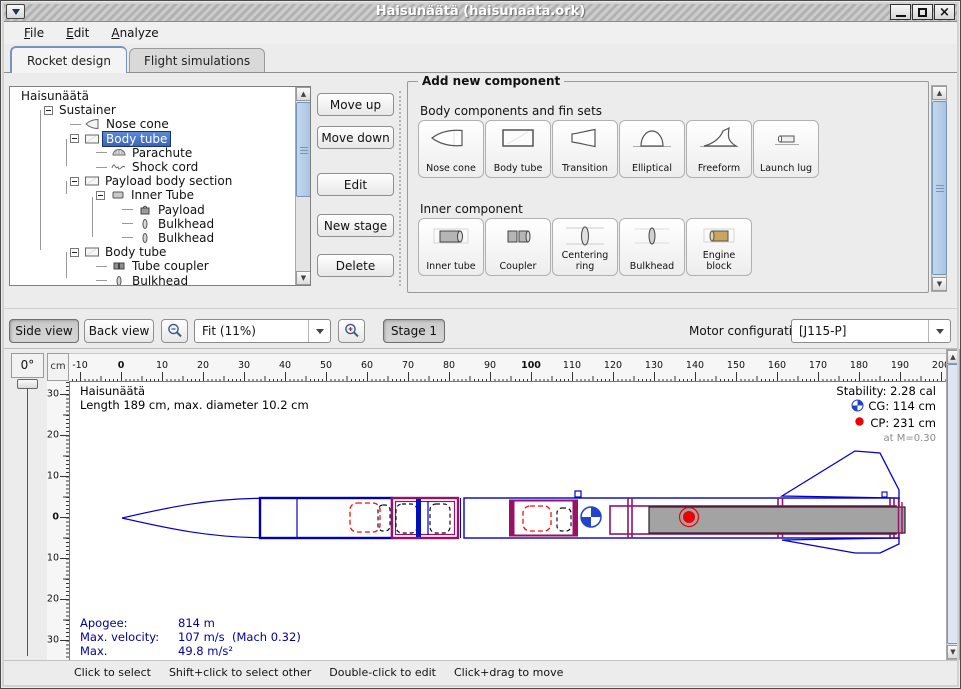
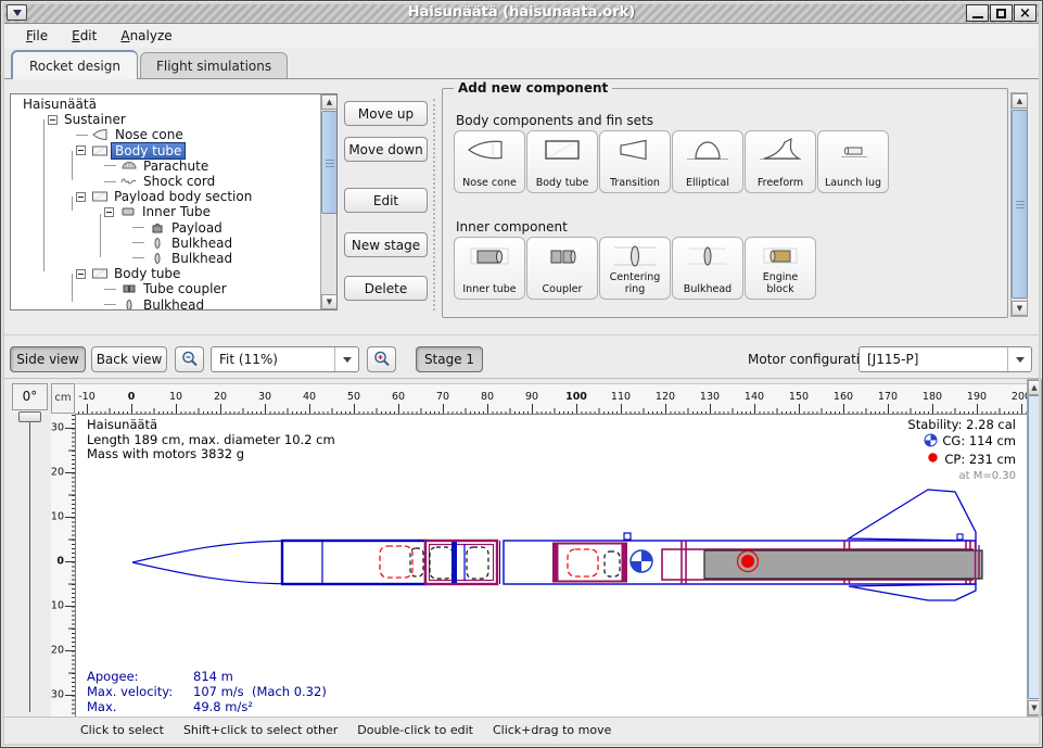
  Haisunäätä (haisunaata.ork)
  ×
  File
  Edit
  Analyze
  Rocket design
  Flight simulations
  Haisunäätä
  Sustainer
  Nose cone
  Body tube
  Parachute
  Shock cord
  Payload body section
  Inner Tube
  Payload
  Bulkhead
  Bulkhead
  Body tube
  Tube coupler
  Bulkhead
  ▲
  ▼
  Move up
  Move down
  Edit
  New stage
  Delete
  Add new component
  Body components and fin sets
  Nose cone
  Body tube
  Transition
  Elliptical
  Freeform
  Launch lug
  Inner component
  Inner tube
  Coupler
  Centering
  ring
  Bulkhead
  Engine
  block
  ▲
  ▼
  Side view
  Back view
  Fit (11%)
  Stage 1
  Motor configurat
  [J115-P]
  0°
  cm
  -10
  0
  10
  20
  30
  40
  50
  60
  70
  80
  90
  100
  110
  120
  130
  140
  150
  160
  170
  180
  190
  0
  10
  20
  30
  Haisunäätä
  Length 189 cm, max. diameter 10.2 cm
+ Mass with motors 3832 g
  Stability: 2.28 cal
  CG: 114 cm
  CP: 231 cm
  at M=0.30
  Apogee:
  814 m
  Max. velocity:
  107 m/s (Mach 0.32)
  49.8 m/s²
  ▲
  ▼
  Click to select
  Shift+click to select other
  Double-click to edit
  Click+drag to move
